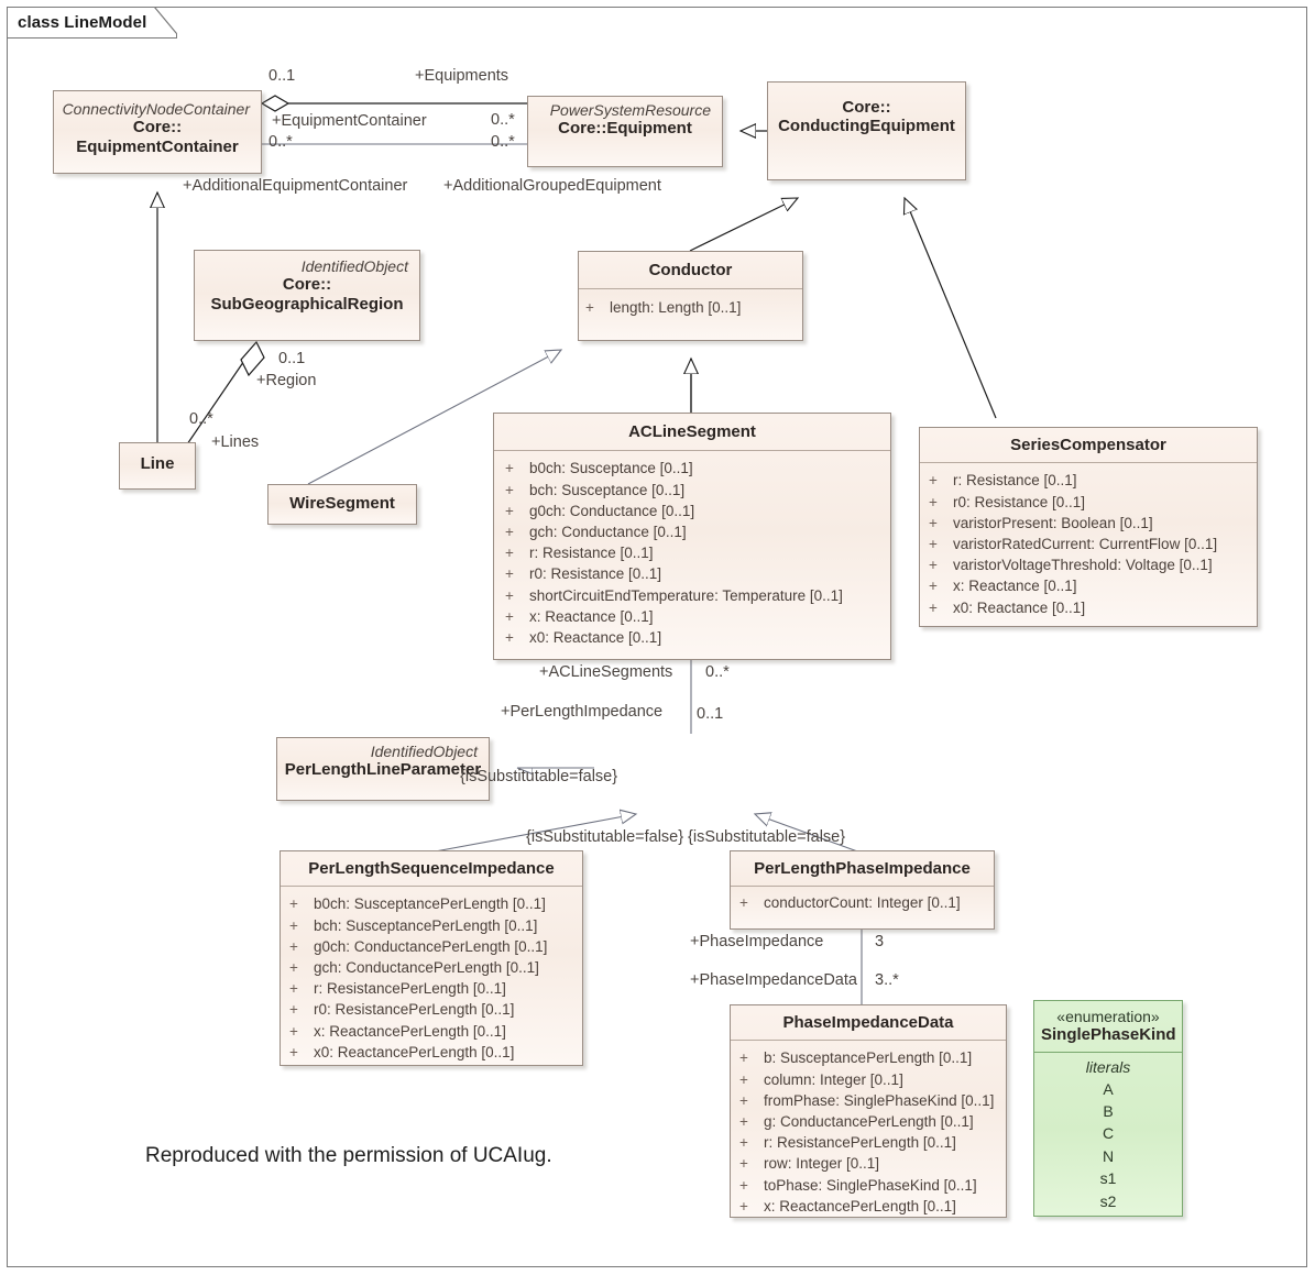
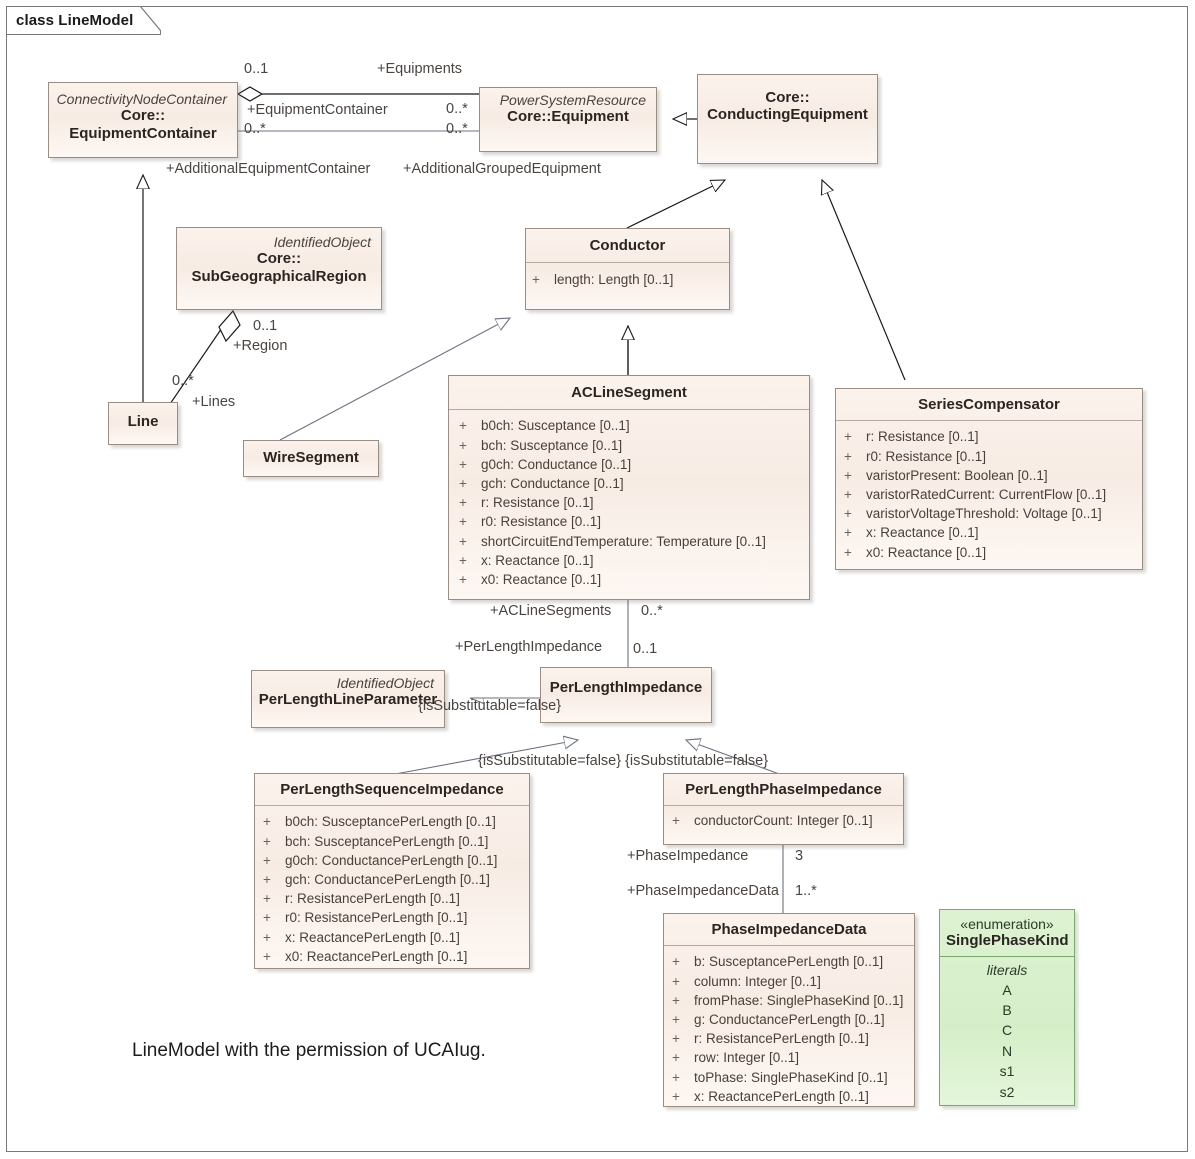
  class LineModel
  ConnectivityNodeContainer
  Core::
  EquipmentContainer
  PowerSystemResource
  Core::Equipment
  Core::
  ConductingEquipment
  IdentifiedObject
  Core::
  SubGeographicalRegion
  Line
  WireSegment
  Conductor
  +
  length: Length [0..1]
  ACLineSegment
  +
  b0ch: Susceptance [0..1]
  +
  bch: Susceptance [0..1]
  +
  g0ch: Conductance [0..1]
  +
  gch: Conductance [0..1]
  +
  r: Resistance [0..1]
  +
  r0: Resistance [0..1]
  +
  shortCircuitEndTemperature: Temperature [0..1]
  +
  x: Reactance [0..1]
  +
  x0: Reactance [0..1]
  SeriesCompensator
  +
  r: Resistance [0..1]
  +
  r0: Resistance [0..1]
  +
  varistorPresent: Boolean [0..1]
  +
  varistorRatedCurrent: CurrentFlow [0..1]
  +
  varistorVoltageThreshold: Voltage [0..1]
  +
  x: Reactance [0..1]
  +
  x0: Reactance [0..1]
  IdentifiedObject
  PerLengthLineParameter
+ PerLengthImpedance
  PerLengthSequenceImpedance
  +
  b0ch: SusceptancePerLength [0..1]
  +
  bch: SusceptancePerLength [0..1]
  +
  g0ch: ConductancePerLength [0..1]
  +
  gch: ConductancePerLength [0..1]
  +
  r: ResistancePerLength [0..1]
  +
  r0: ResistancePerLength [0..1]
  +
  x: ReactancePerLength [0..1]
  +
  x0: ReactancePerLength [0..1]
  PerLengthPhaseImpedance
  +
  conductorCount: Integer [0..1]
  PhaseImpedanceData
  +
  b: SusceptancePerLength [0..1]
  +
  column: Integer [0..1]
  +
  fromPhase: SinglePhaseKind [0..1]
  +
  g: ConductancePerLength [0..1]
  +
  r: ResistancePerLength [0..1]
  +
  row: Integer [0..1]
  +
  toPhase: SinglePhaseKind [0..1]
  +
  x: ReactancePerLength [0..1]
  «enumeration»
  SinglePhaseKind
  literals
  A
  B
  C
  N
  s1
  s2
  0..1
  +Equipments
  +EquipmentContainer
  0..*
  0..*
  0..*
  +AdditionalEquipmentContainer
  +AdditionalGroupedEquipment
  0..1
  +Region
  0..*
  +Lines
  +ACLineSegments
  0..*
  +PerLengthImpedance
  0..1
  {isSubstitutable=false}
  {isSubstitutable=false}
  {isSubstitutable=false}
  +PhaseImpedance
  3
  +PhaseImpedanceData
- 3..*
+ 1..*
- Reproduced with the permission of UCAIug.
+ LineModel with the permission of UCAIug.
